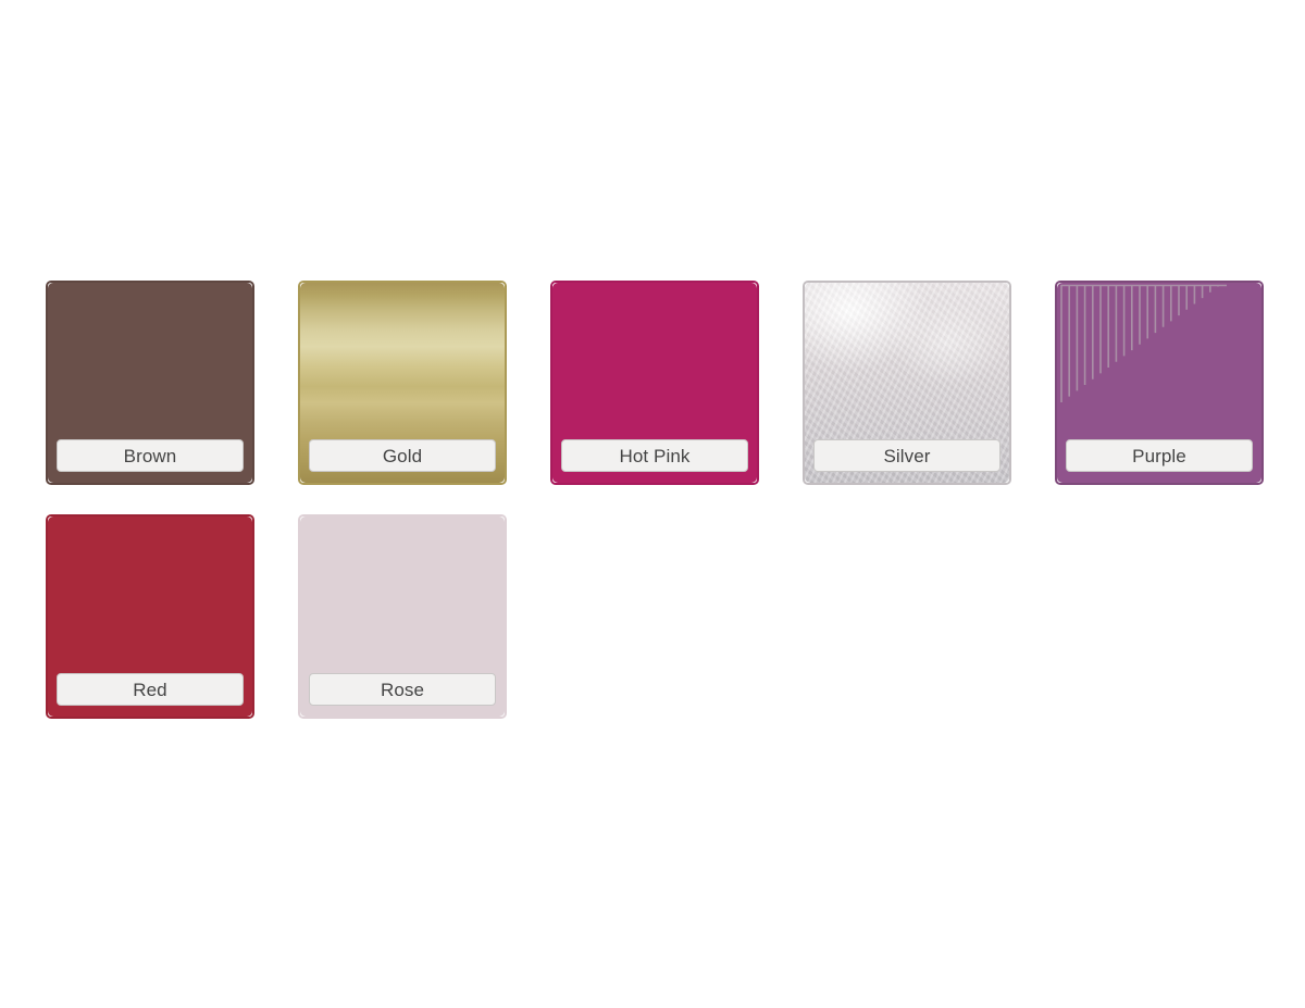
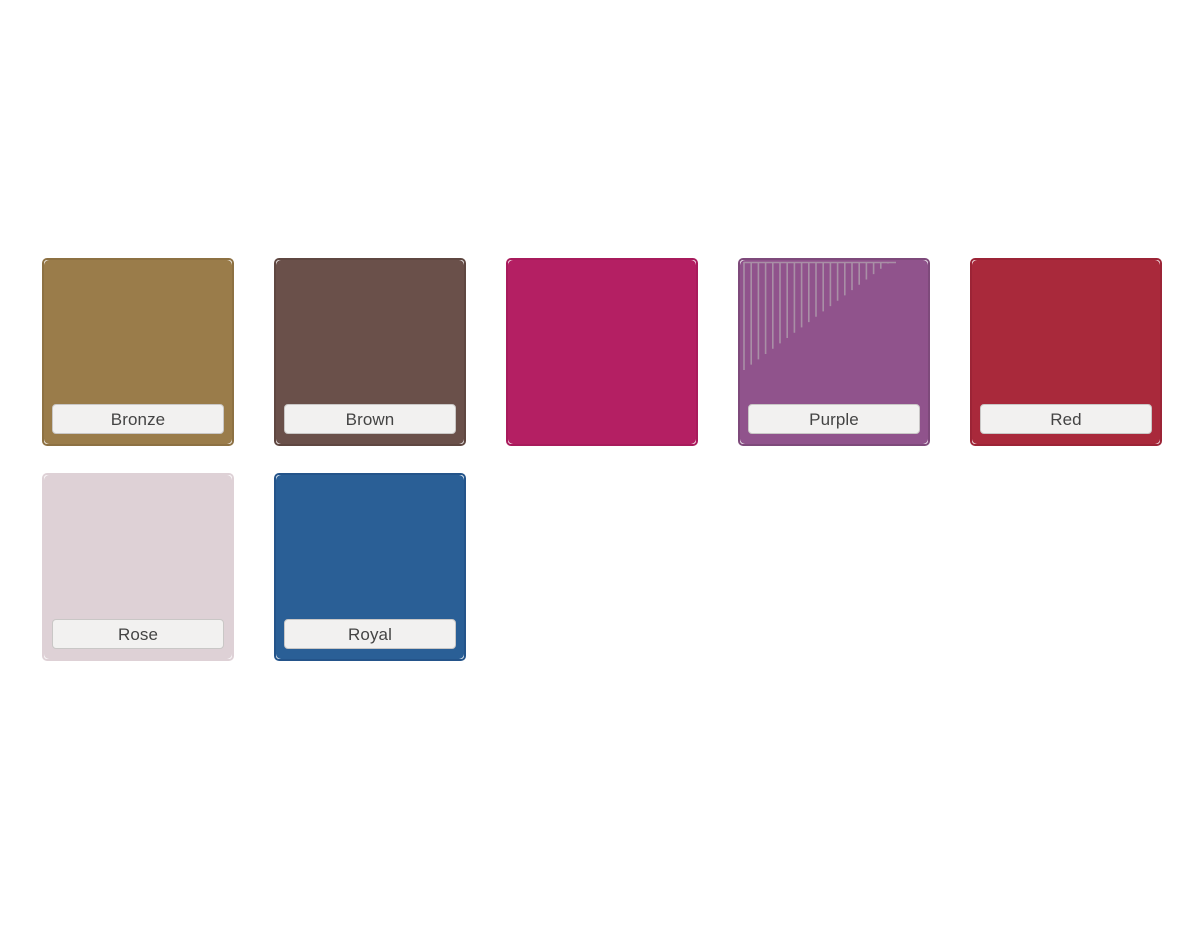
+ Bronze
  Brown
- Gold
- Hot Pink
- Silver
  Purple
  Red
  Rose
+ Royal
